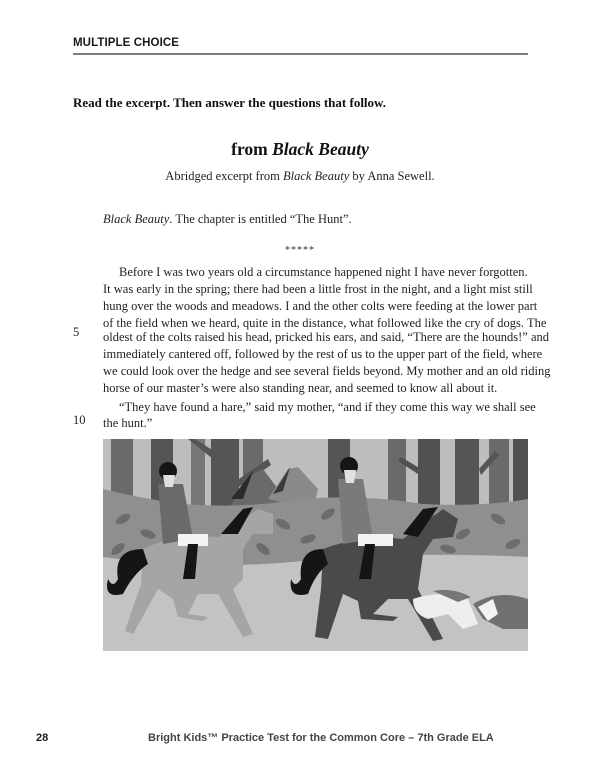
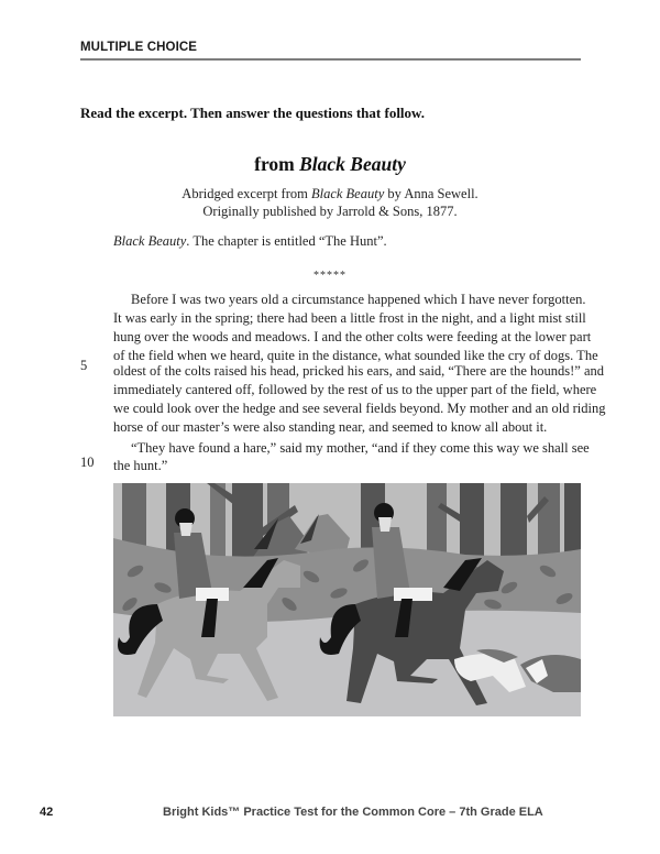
  MULTIPLE CHOICE
  Read the excerpt. Then answer the questions that follow.
  from Black Beauty
  Abridged excerpt from Black Beauty by Anna Sewell.
+ Originally published by Jarrold & Sons, 1877.
  Black Beauty. The chapter is entitled “The Hunt”.
  *****
- Before I was two years old a circumstance happened night I have never forgotten.
+ Before I was two years old a circumstance happened which I have never forgotten.
  It was early in the spring; there had been a little frost in the night, and a light mist still
  hung over the woods and meadows. I and the other colts were feeding at the lower part
- of the field when we heard, quite in the distance, what followed like the cry of dogs. The
+ of the field when we heard, quite in the distance, what sounded like the cry of dogs. The
  5
  oldest of the colts raised his head, pricked his ears, and said, “There are the hounds!” and
  immediately cantered off, followed by the rest of us to the upper part of the field, where
  we could look over the hedge and see several fields beyond. My mother and an old riding
  horse of our master’s were also standing near, and seemed to know all about it.
  “They have found a hare,” said my mother, “and if they come this way we shall see
  10
  the hunt.”
- 28
+ 42
  Bright Kids™ Practice Test for the Common Core – 7th Grade ELA
